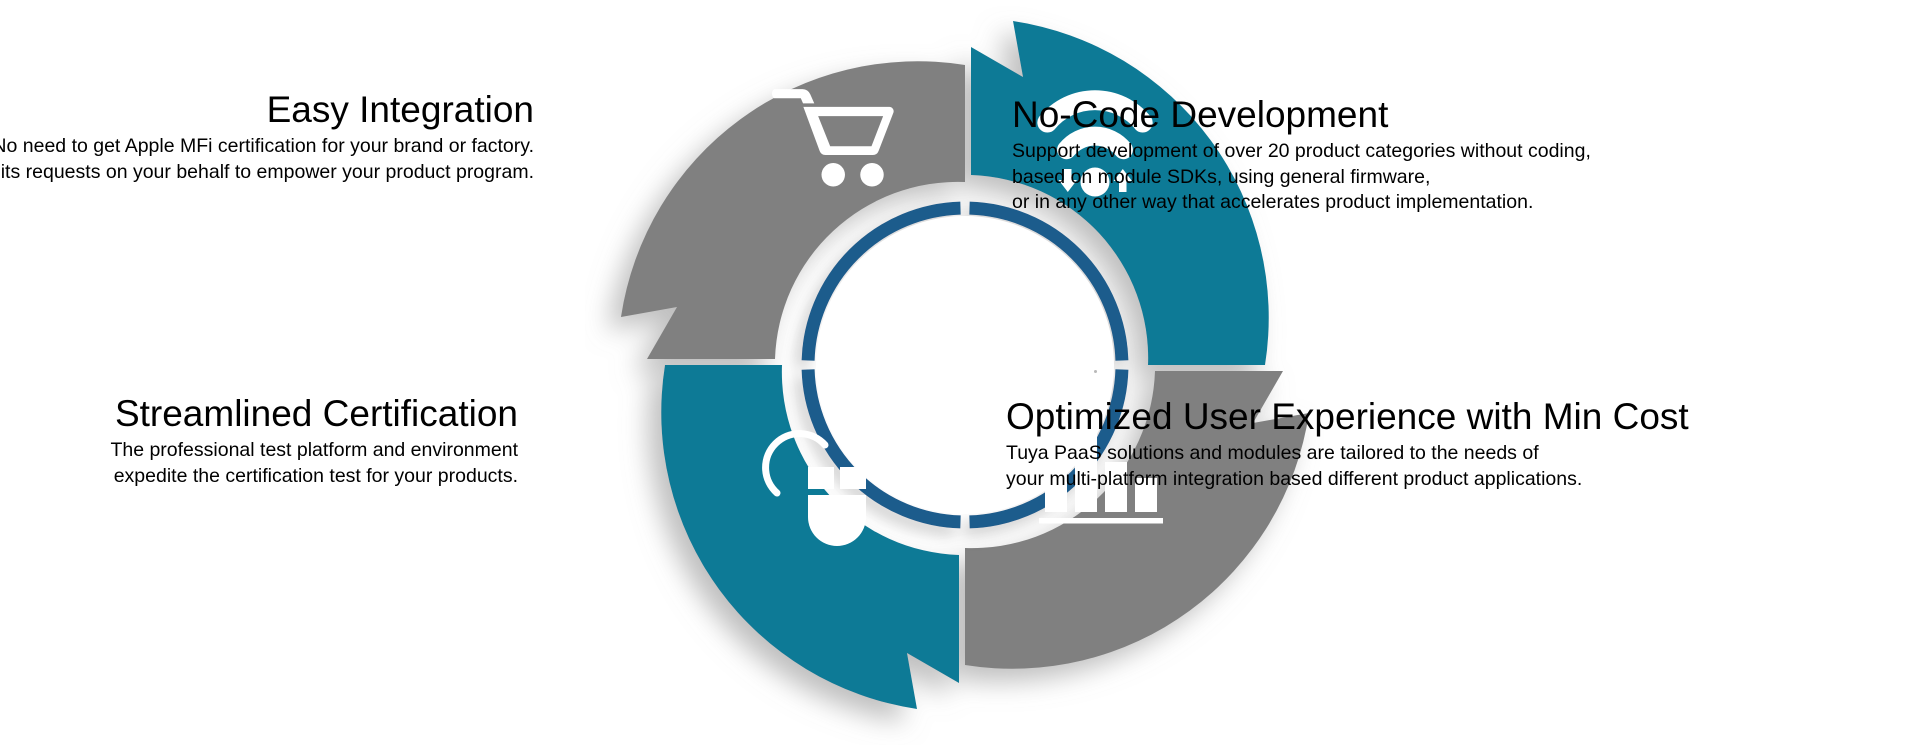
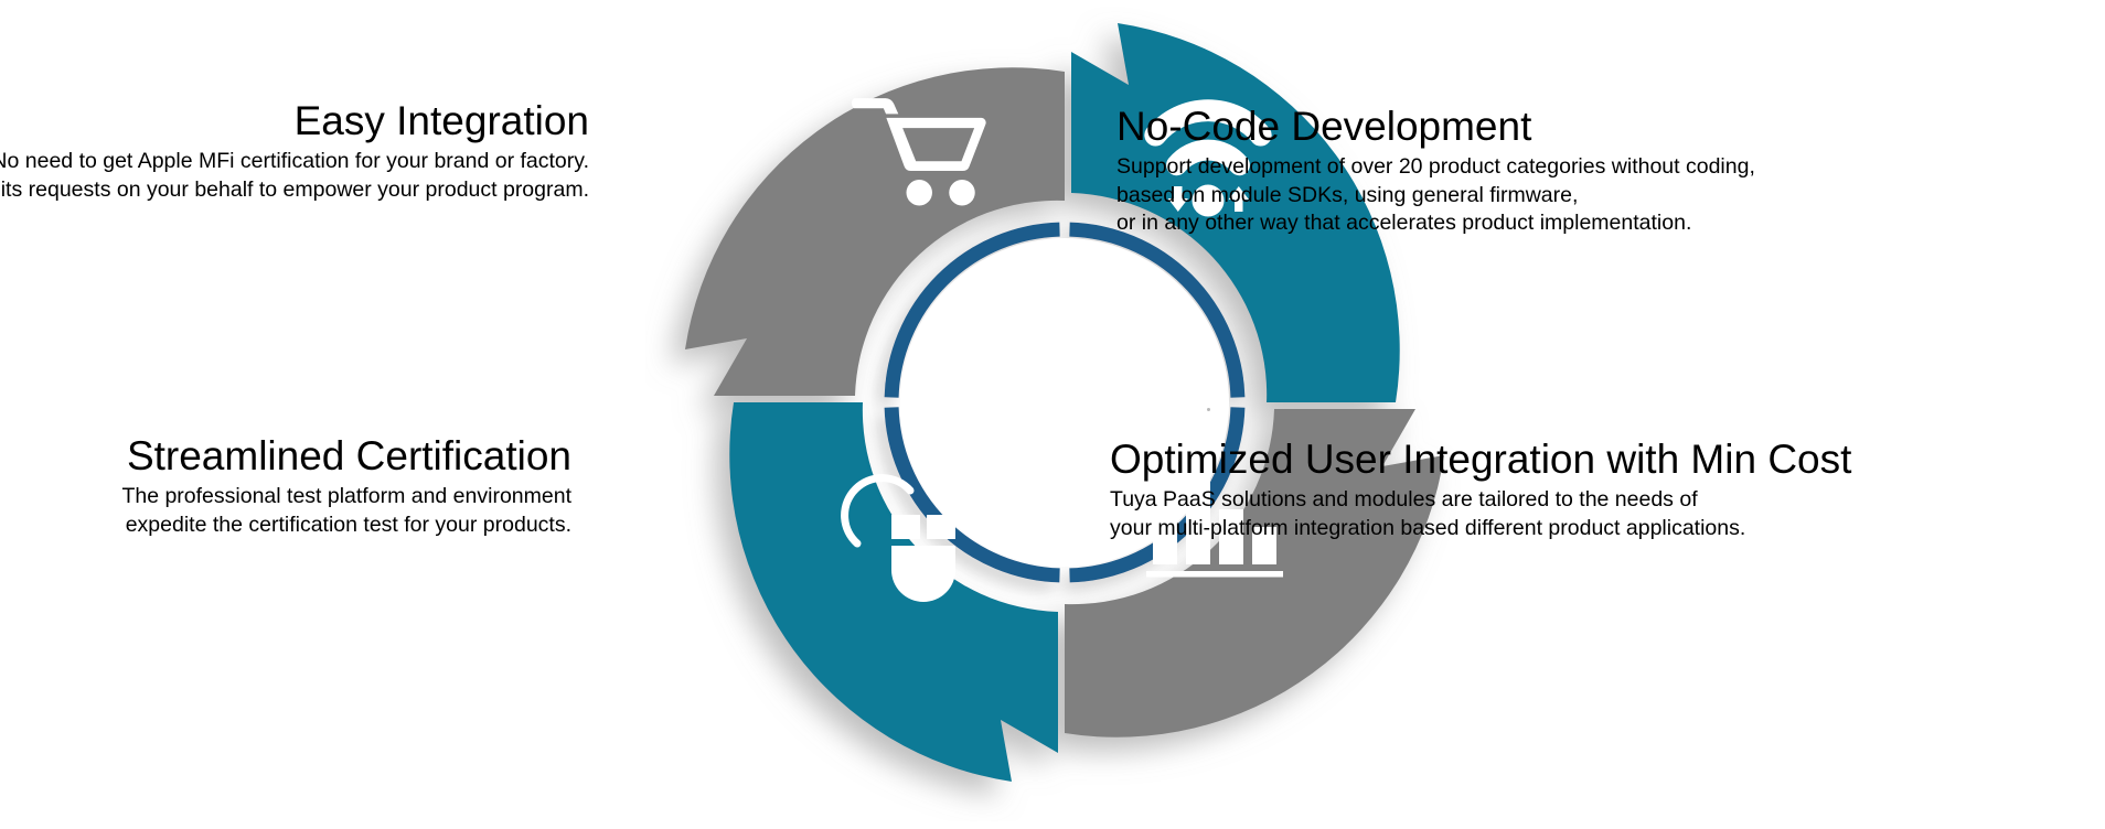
  Easy Integration
  o need to get Apple MFi certification for your brand or factory.
  its requests on your behalf to empower your product program.
  No-Code Development
  Support development of over 20 product categories without coding,
  based on module SDKs, using general firmware,
  or in any other way that accelerates product implementation.
  Streamlined Certification
  The professional test platform and environment
  expedite the certification test for your products.
- Optimized User Experience with Min Cost
+ Optimized User Integration with Min Cost
  Tuya PaaS solutions and modules are tailored to the needs of
  your multi-platform integration based different product applications.
